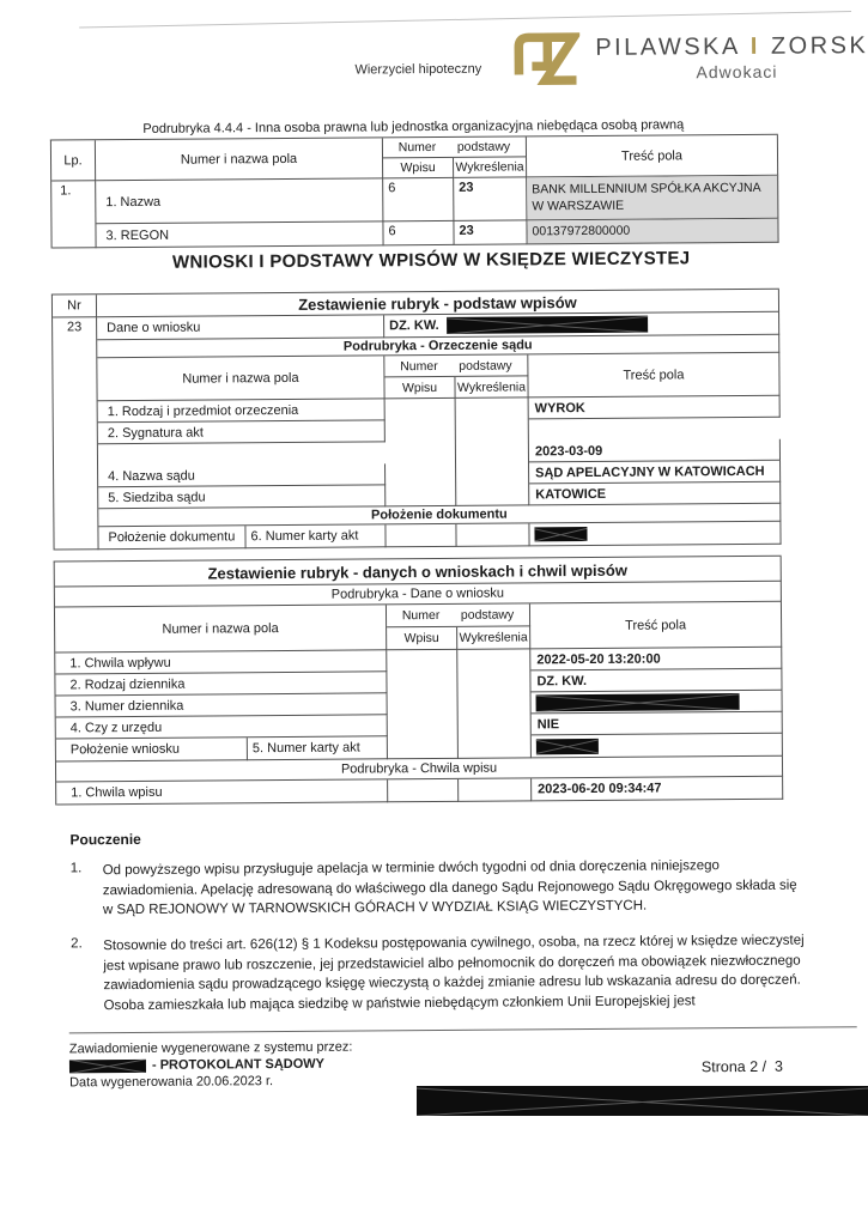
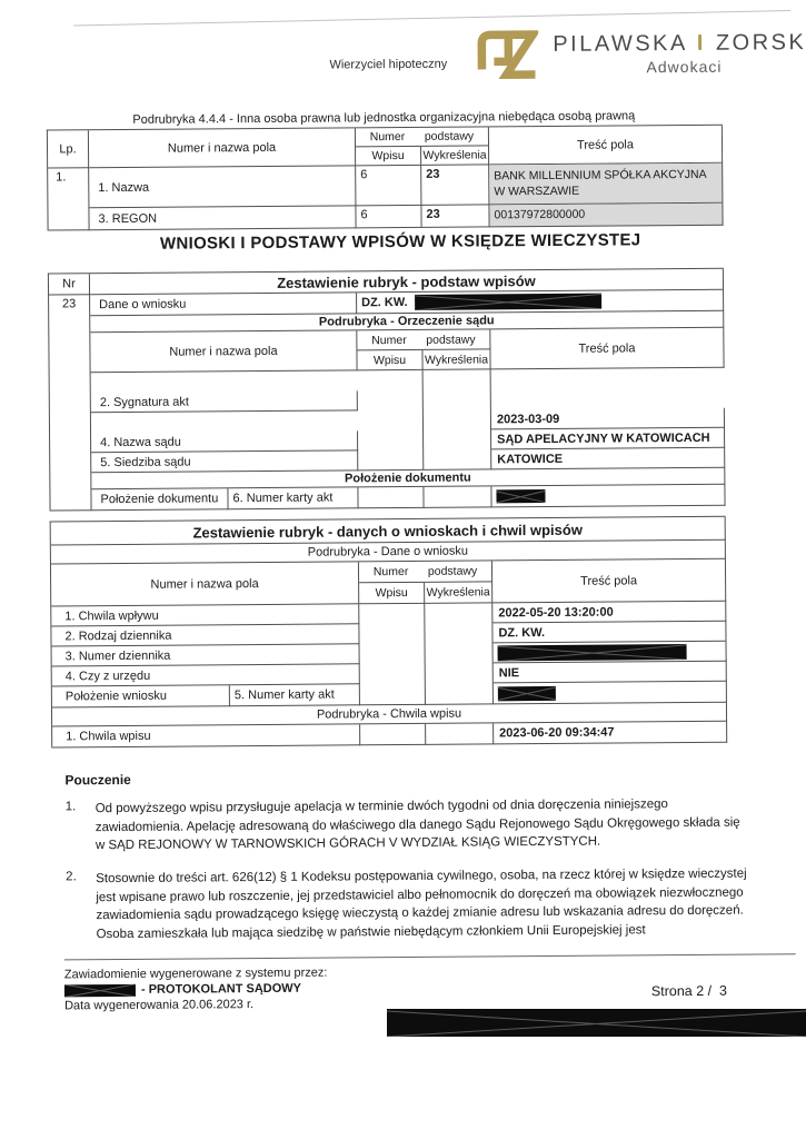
  Wierzyciel hipoteczny
  PILAWSKA I ZORSK
  Adwokaci
  Podrubryka 4.4.4 - Inna osoba prawna lub jednostka organizacyjna niebędąca osobą prawną
  Lp.
  Numer i nazwa pola
  Numer
  podstawy
  Treść pola
  Wpisu
  Wykreślenia
  1.
  1. Nazwa
  6
  23
  BANK MILLENNIUM SPÓŁKA AKCYJNA W WARSZAWIE
  3. REGON
  6
  23
  00137972800000
  WNIOSKI I PODSTAWY WPISÓW W KSIĘDZE WIECZYSTEJ
  Nr
  Zestawienie rubryk - podstaw wpisów
  23
  Dane o wniosku
  DZ. KW.
  Podrubryka - Orzeczenie sądu
  Numer i nazwa pola
  Numer
  podstawy
  Treść pola
  Wpisu
  Wykreślenia
- 1. Rodzaj i przedmiot orzeczenia
- WYROK
  2. Sygnatura akt
  2023-03-09
  4. Nazwa sądu
  SĄD APELACYJNY W KATOWICACH
  5. Siedziba sądu
  KATOWICE
  Położenie dokumentu
  Położenie dokumentu
  6. Numer karty akt
  Zestawienie rubryk - danych o wnioskach i chwil wpisów
  Podrubryka - Dane o wniosku
  Numer i nazwa pola
  Numer
  podstawy
  Treść pola
  Wpisu
  Wykreślenia
  1. Chwila wpływu
  2022-05-20 13:20:00
  2. Rodzaj dziennika
  DZ. KW.
  3. Numer dziennika
  4. Czy z urzędu
  NIE
  Położenie wniosku
  5. Numer karty akt
  Podrubryka - Chwila wpisu
  1. Chwila wpisu
  2023-06-20 09:34:47
  Pouczenie
  1.
  Od powyższego wpisu przysługuje apelacja w terminie dwóch tygodni od dnia doręczenia niniejszego zawiadomienia. Apelację adresowaną do właściwego dla danego Sądu Rejonowego Sądu Okręgowego składa się w SĄD REJONOWY W TARNOWSKICH GÓRACH V WYDZIAŁ KSIĄG WIECZYSTYCH.
  2.
  Stosownie do treści art. 626(12) § 1 Kodeksu postępowania cywilnego, osoba, na rzecz której w księdze wieczystej jest wpisane prawo lub roszczenie, jej przedstawiciel albo pełnomocnik do doręczeń ma obowiązek niezwłocznego zawiadomienia sądu prowadzącego księgę wieczystą o każdej zmianie adresu lub wskazania adresu do doręczeń. Osoba zamieszkała lub mająca siedzibę w państwie niebędącym członkiem Unii Europejskiej jest
  Zawiadomienie wygenerowane z systemu przez:
  - PROTOKOLANT SĄDOWY
  Data wygenerowania 20.06.2023 r.
  Strona 2 / 3
